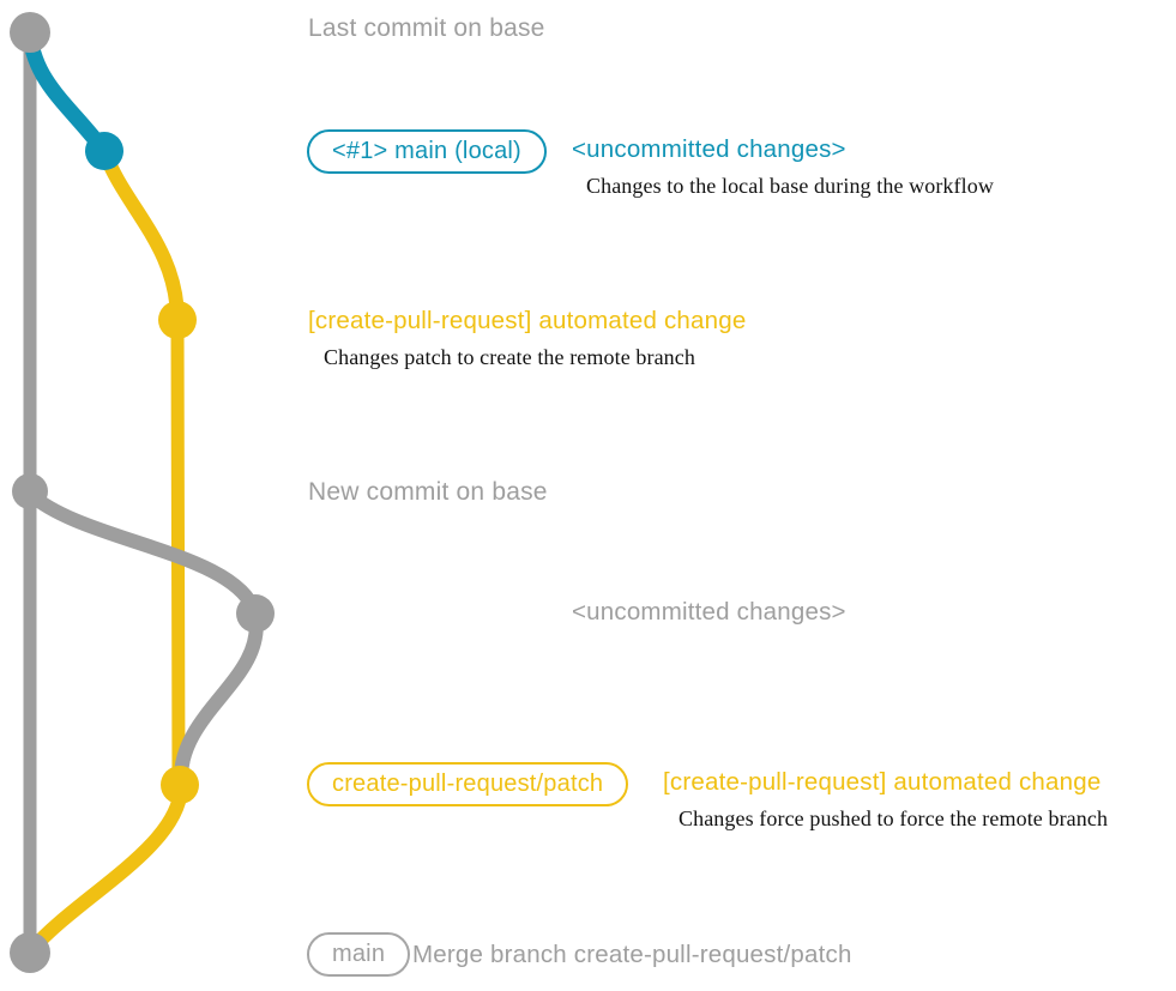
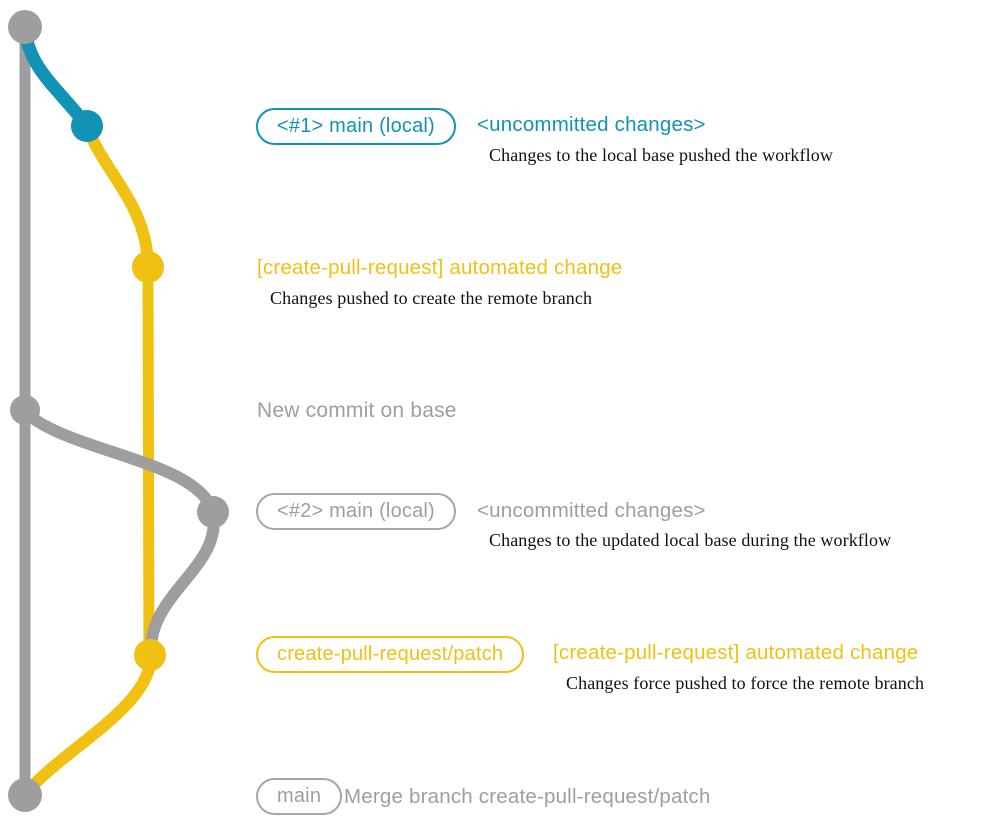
- Last commit on base
  <#1> main (local)
  <uncommitted changes>
- Changes to the local base during the workflow
+ Changes to the local base pushed the workflow
  [create-pull-request] automated change
- Changes patch to create the remote branch
+ Changes pushed to create the remote branch
  New commit on base
+ <#2> main (local)
  <uncommitted changes>
+ Changes to the updated local base during the workflow
  create-pull-request/patch
  [create-pull-request] automated change
  Changes force pushed to force the remote branch
  main
  Merge branch create-pull-request/patch
